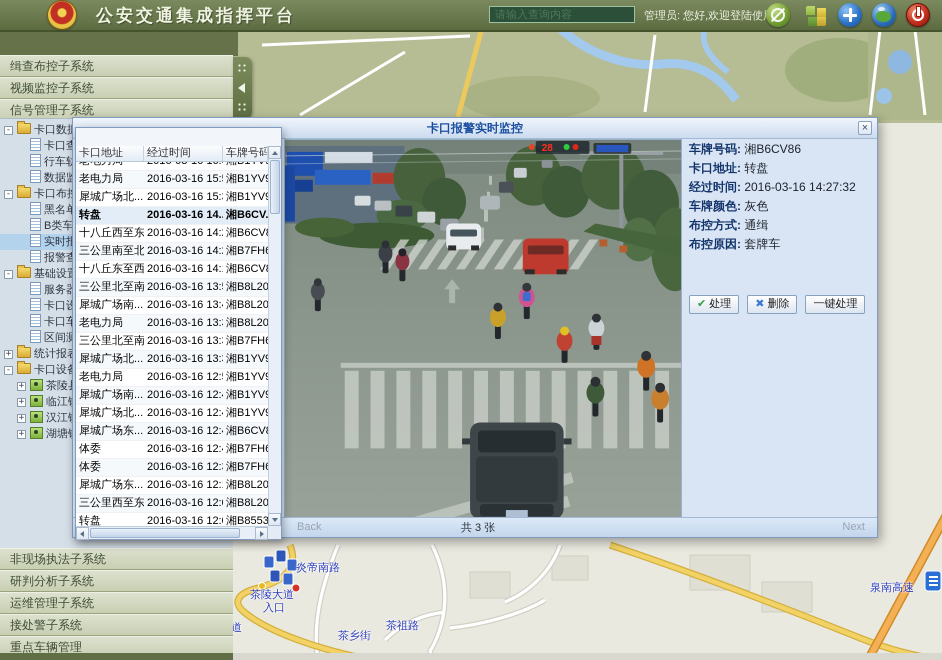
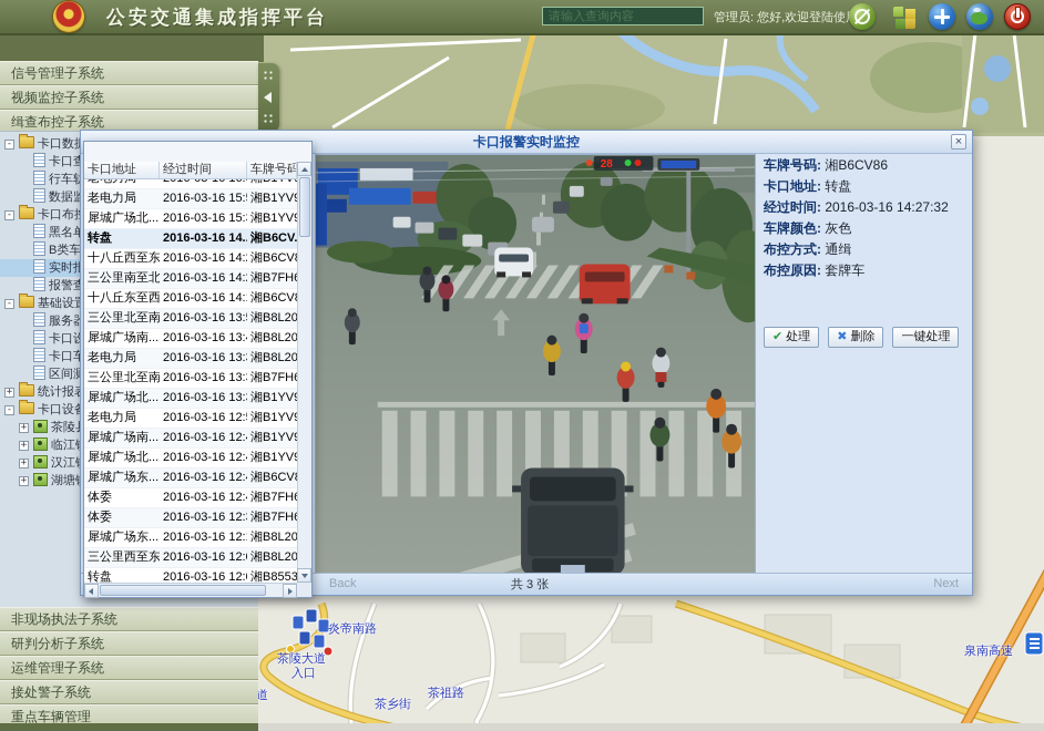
  炎帝南路
  茶陵大道
  入口
  茶乡街
  茶祖路
  泉南高速
  公安交通集成指挥平台
  请输入查询内容
  管理员: 您好,欢迎登陆使
- 缉查布控子系统
+ 信号管理子系统
  视频监控子系统
- 信号管理子系统
+ 缉查布控子系统
  - 卡口数
  - 卡口布
  B类车
  - 基础设
  + 统计报
  - 卡口设
  + 茶陵
  + 临江
  + 汉江
  + 湖塘
  非现场执法子系统
  研判分析子系统
  运维管理子系统
  接处警子系统
  重点车辆管理
  卡口报警实时监控
  28
  车牌号码: 湘B6CV86
  卡口地址: 转盘
  经过时间: 2016-03-16 14:27:32
  车牌颜色: 灰色
  布控方式: 通缉
  布控原因: 套牌车
  ✔
  处理
  ✖
  删除
  一键处理
  Back
  共 3 张
  Next
  卡口地址
  经过时间
  车牌号码
  老电力局
  2016-03-16 15:
  湘B1YV
  犀城广场北...
  2016-03-16 15:
  湘B1YV
  转盘
  2016-03-16 14.
  湘B6CV.
  十八丘西至东
  2016-03-16 14:
  湘B6CV
  三公里南至北
  2016-03-16 14:
  湘B7FH
  十八丘东至西
  2016-03-16 14:
  湘B6CV
  三公里北至南
  2016-03-16 13:
  湘B8L20
  犀城广场南...
  2016-03-16 13:
  湘B8L20
  老电力局
  2016-03-16 13:
  湘B8L20
  三公里北至南
  2016-03-16 13:
  湘B7FH
  犀城广场北...
  2016-03-16 13:
  湘B1YV
  老电力局
  2016-03-16 12:
  湘B1YV
  犀城广场南...
  2016-03-16 12:
  湘B1YV
  犀城广场北...
  2016-03-16 12:
  湘B1YV
  犀城广场东...
  2016-03-16 12:
  湘B6CV
  体委
  2016-03-16 12:
  湘B7FH
  体委
  2016-03-16 12:
  湘B7FH
  犀城广场东...
  2016-03-16 12:
  湘B8L20
  三公里西至东
  2016-03-16 12:
  湘B8L20
  转盘
  2016-03-16 12:
  湘B8553
